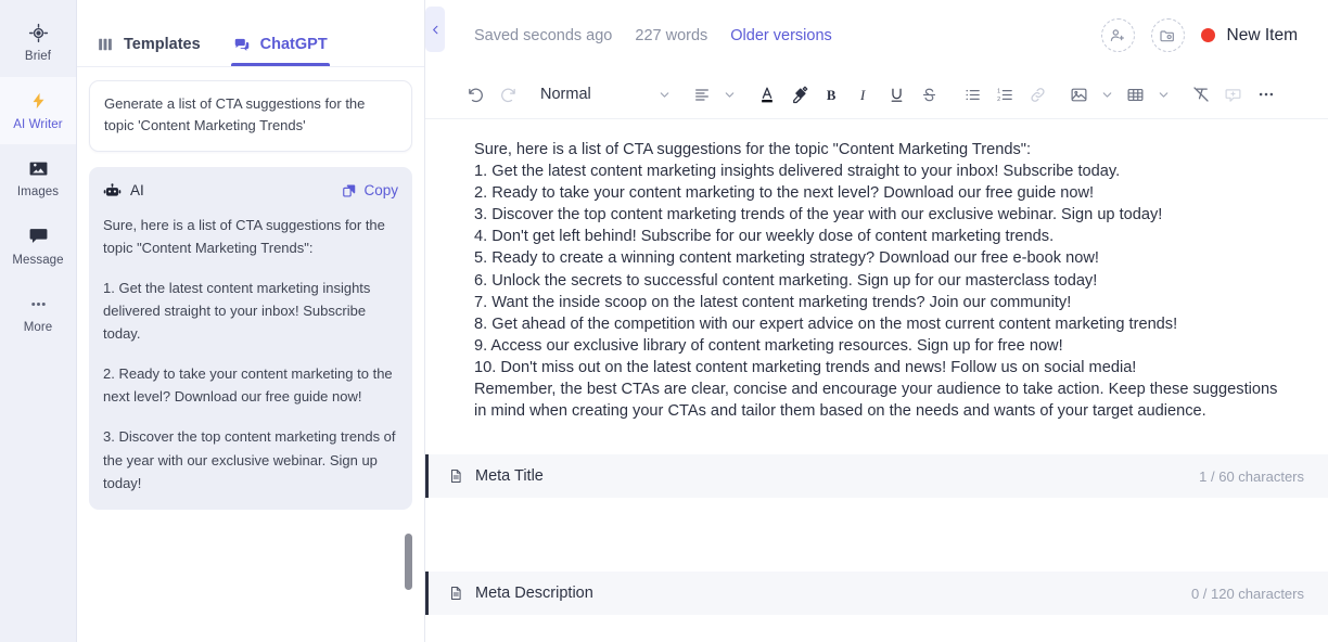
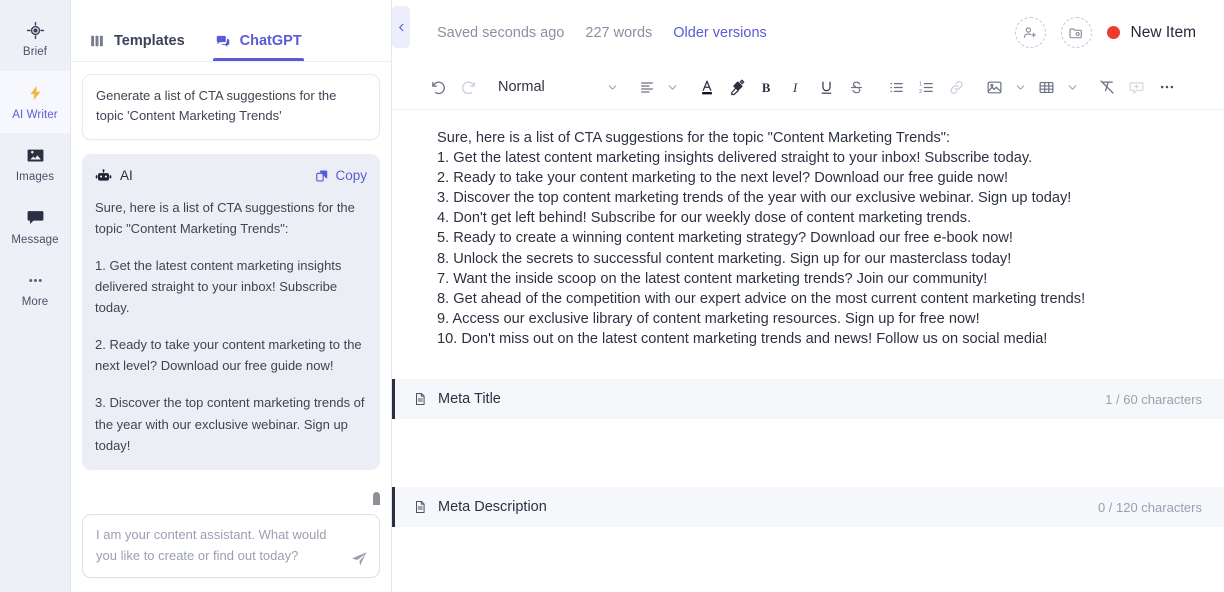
  Brief
  AI Writer
  Images
  Message
  More
  Templates
  ChatGPT
  Generate a list of CTA suggestions for the topic 'Content Marketing Trends'
  AI
  Copy
  Sure, here is a list of CTA suggestions for the topic "Content Marketing Trends":
  1. Get the latest content marketing insights delivered straight to your inbox! Subscribe today.
  2. Ready to take your content marketing to the next level? Download our free guide now!
  3. Discover the top content marketing trends of the year with our exclusive webinar. Sign up today!
+ I am your content assistant. What would you like to create or find out today?
  Saved seconds ago
  227 words
  Older versions
  New Item
  Normal
  B
  I
  Sure, here is a list of CTA suggestions for the topic "Content Marketing Trends":
  1. Get the latest content marketing insights delivered straight to your inbox! Subscribe today.
  2. Ready to take your content marketing to the next level? Download our free guide now!
  3. Discover the top content marketing trends of the year with our exclusive webinar. Sign up today!
  4. Don't get left behind! Subscribe for our weekly dose of content marketing trends.
  5. Ready to create a winning content marketing strategy? Download our free e-book now!
- 6. Unlock the secrets to successful content marketing. Sign up for our masterclass today!
+ 8. Unlock the secrets to successful content marketing. Sign up for our masterclass today!
  7. Want the inside scoop on the latest content marketing trends? Join our community!
  8. Get ahead of the competition with our expert advice on the most current content marketing trends!
  9. Access our exclusive library of content marketing resources. Sign up for free now!
  10. Don't miss out on the latest content marketing trends and news! Follow us on social media!
- Remember, the best CTAs are clear, concise and encourage your audience to take action. Keep these suggestions in mind when creating your CTAs and tailor them based on the needs and wants of your target audience.
  Meta Title
  1 / 60 characters
  Meta Description
  0 / 120 characters
